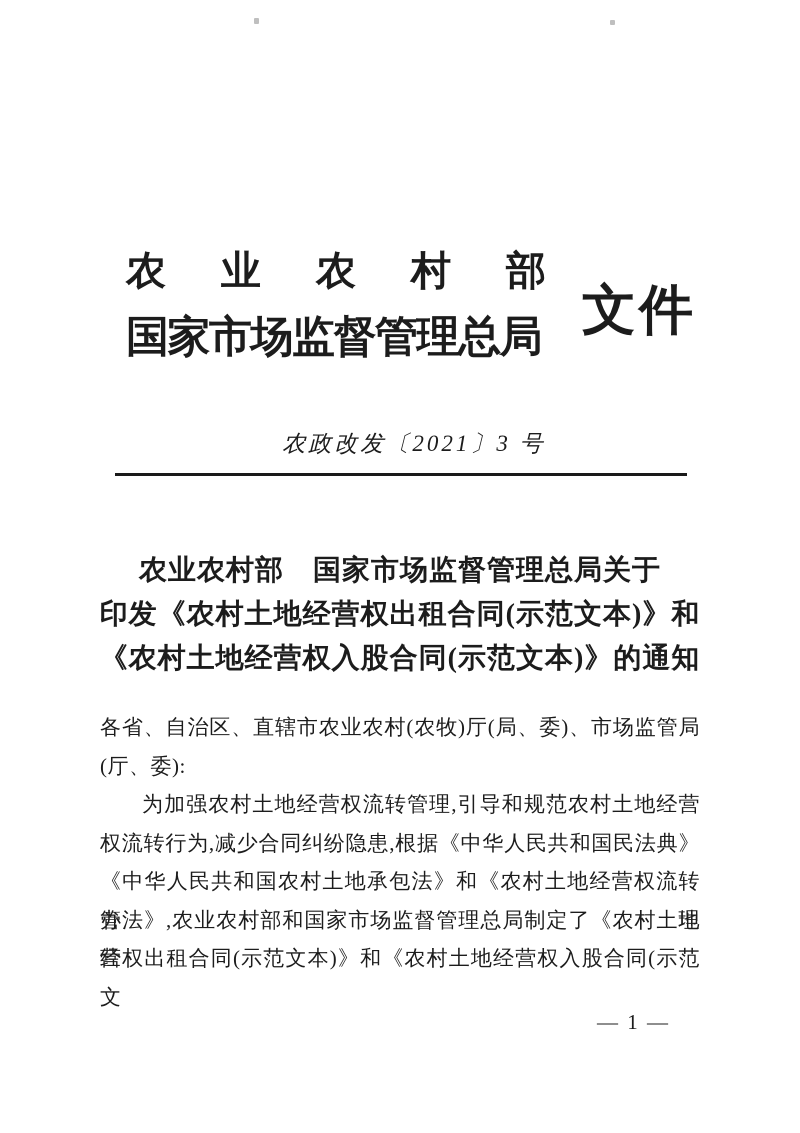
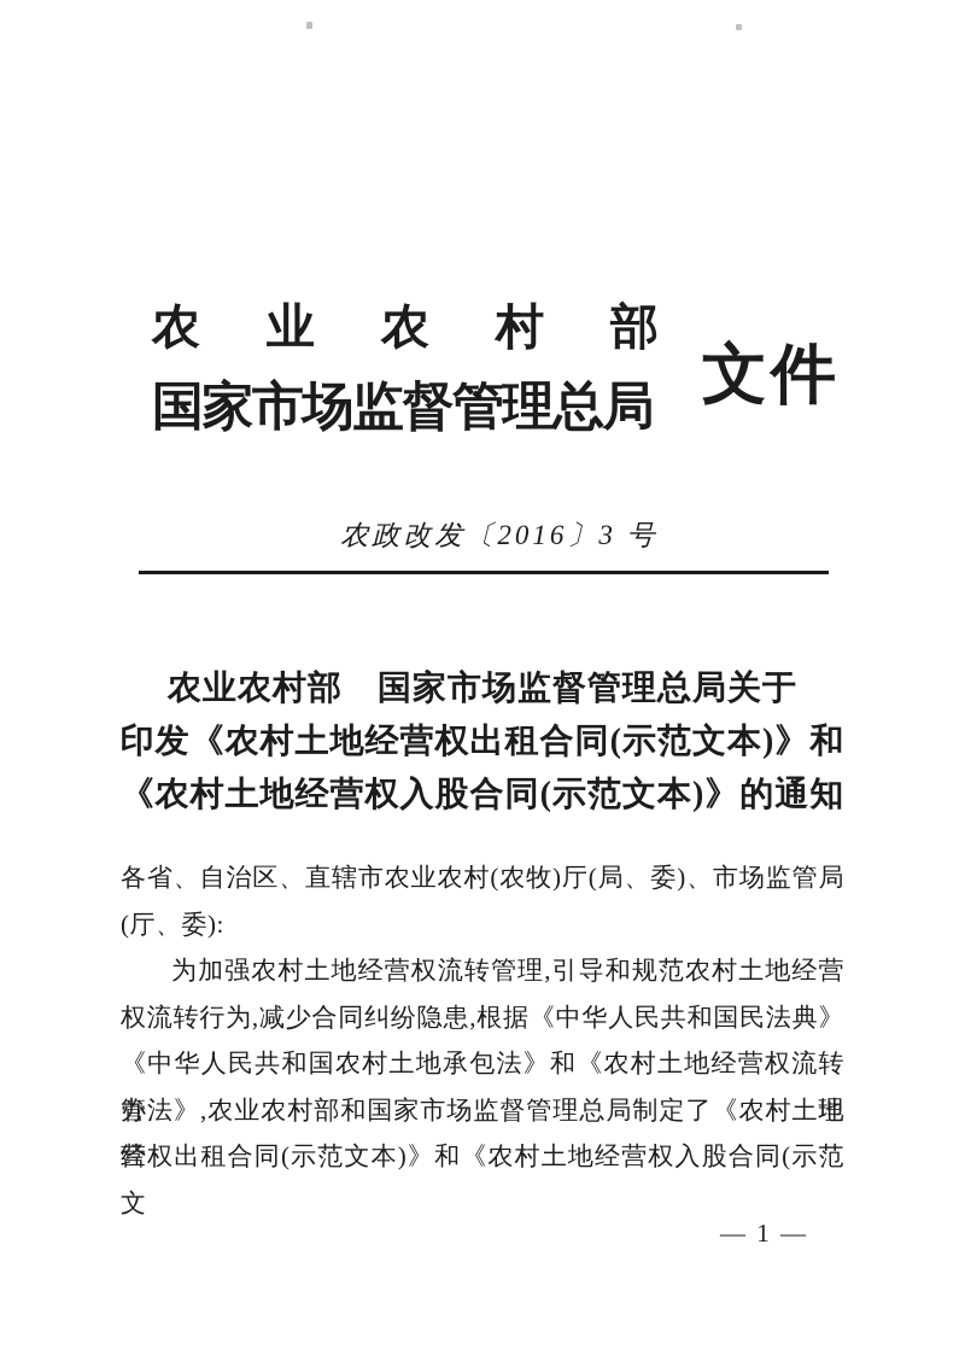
  农业农村部
  国家市场监督管理总局
  文件
- 农政改发〔2021〕3 号
+ 农政改发〔2016〕3 号
  农业农村部 国家市场监督管理总局关于
  印发《农村土地经营权出租合同(示范文本)》和
  《农村土地经营权入股合同(示范文本)》的通知
  各省、自治区、直辖市农业农村(农牧)厅(局、委)、市场监管局
  (厅、委):
  为加强农村土地经营权流转管理,引导和规范农村土地经营
  权流转行为,减少合同纠纷隐患,根据《中华人民共和国民法典》
  《中华人民共和国农村土地承包法》和《农村土地经营权流转管理
  办法》,农业农村部和国家市场监督管理总局制定了《农村土地经
  营权出租合同(示范文本)》和《农村土地经营权入股合同(示范文
  — 1 —
